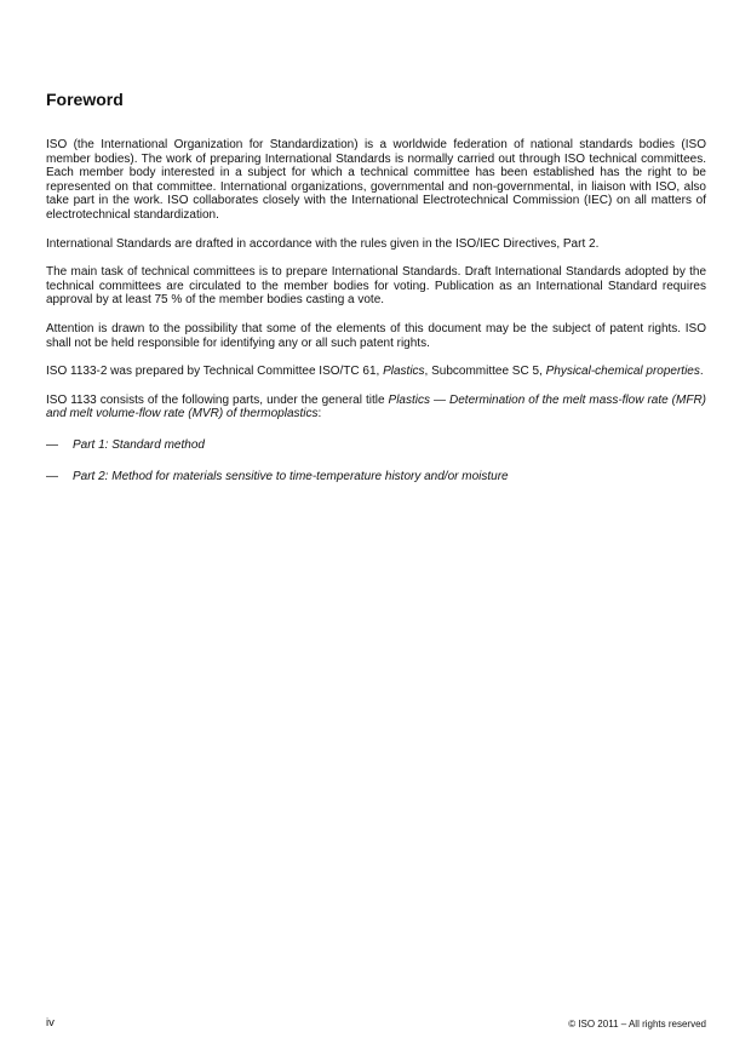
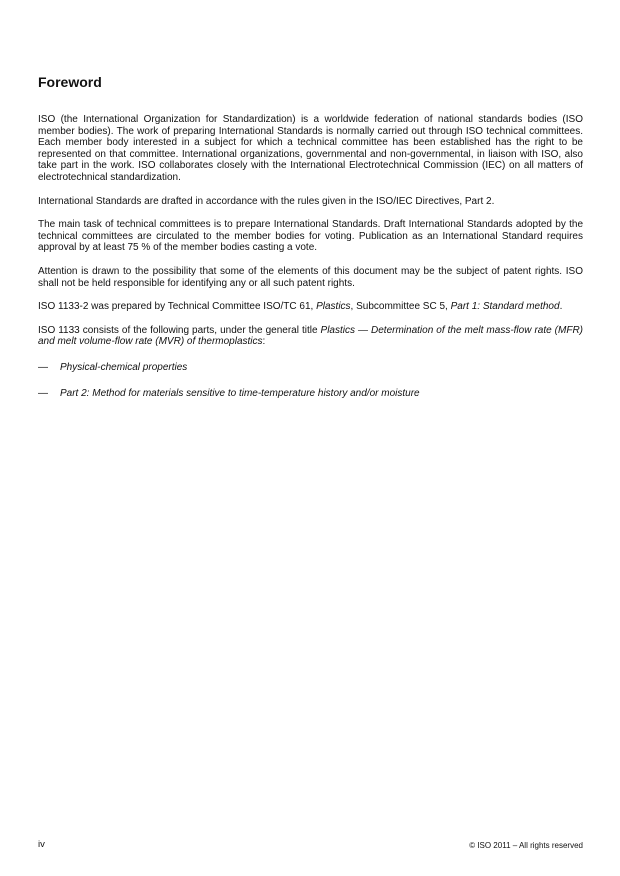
  Foreword
  ISO (the International Organization for Standardization) is a worldwide federation of national standards bodies (ISO member bodies). The work of preparing International Standards is normally carried out through ISO technical committees. Each member body interested in a subject for which a technical committee has been established has the right to be represented on that committee. International organizations, governmental and non-governmental, in liaison with ISO, also take part in the work. ISO collaborates closely with the International Electrotechnical Commission (IEC) on all matters of electrotechnical standardization.
  International Standards are drafted in accordance with the rules given in the ISO/IEC Directives, Part 2.
  The main task of technical committees is to prepare International Standards. Draft International Standards adopted by the technical committees are circulated to the member bodies for voting. Publication as an International Standard requires approval by at least 75 % of the member bodies casting a vote.
  Attention is drawn to the possibility that some of the elements of this document may be the subject of patent rights. ISO shall not be held responsible for identifying any or all such patent rights.
- ISO 1133-2 was prepared by Technical Committee ISO/TC 61, Plastics, Subcommittee SC 5, Physical-chemical properties.
+ ISO 1133-2 was prepared by Technical Committee ISO/TC 61, Plastics, Subcommittee SC 5, Part 1: Standard method.
  ISO 1133 consists of the following parts, under the general title Plastics — Determination of the melt mass-flow rate (MFR) and melt volume-flow rate (MVR) of thermoplastics:
  —
- Part 1: Standard method
+ Physical-chemical properties
  —
  Part 2: Method for materials sensitive to time-temperature history and/or moisture
  iv
  © ISO 2011 – All rights reserved
